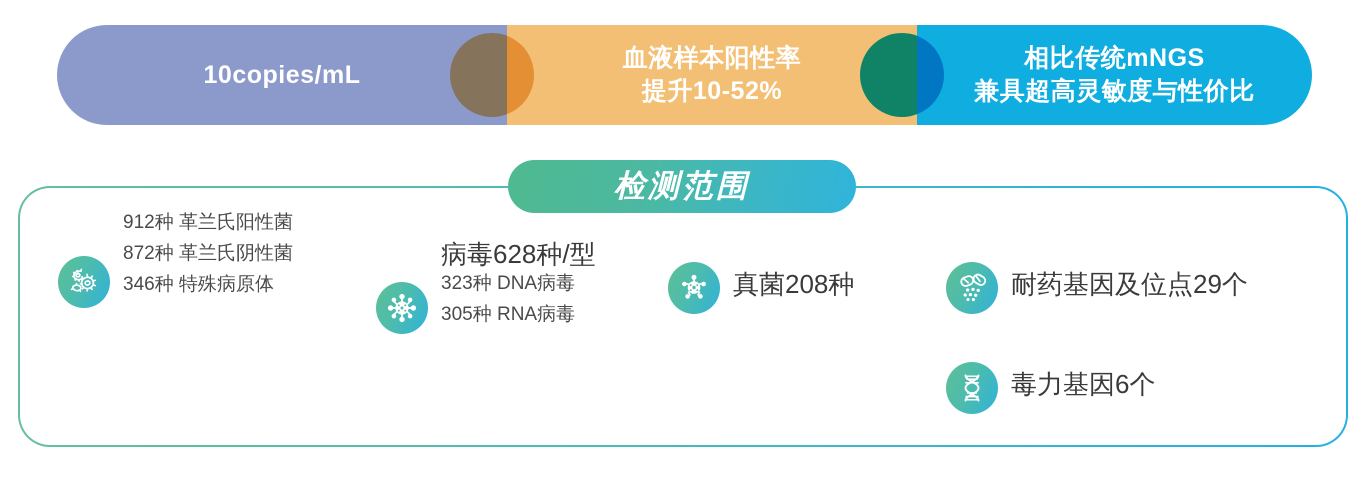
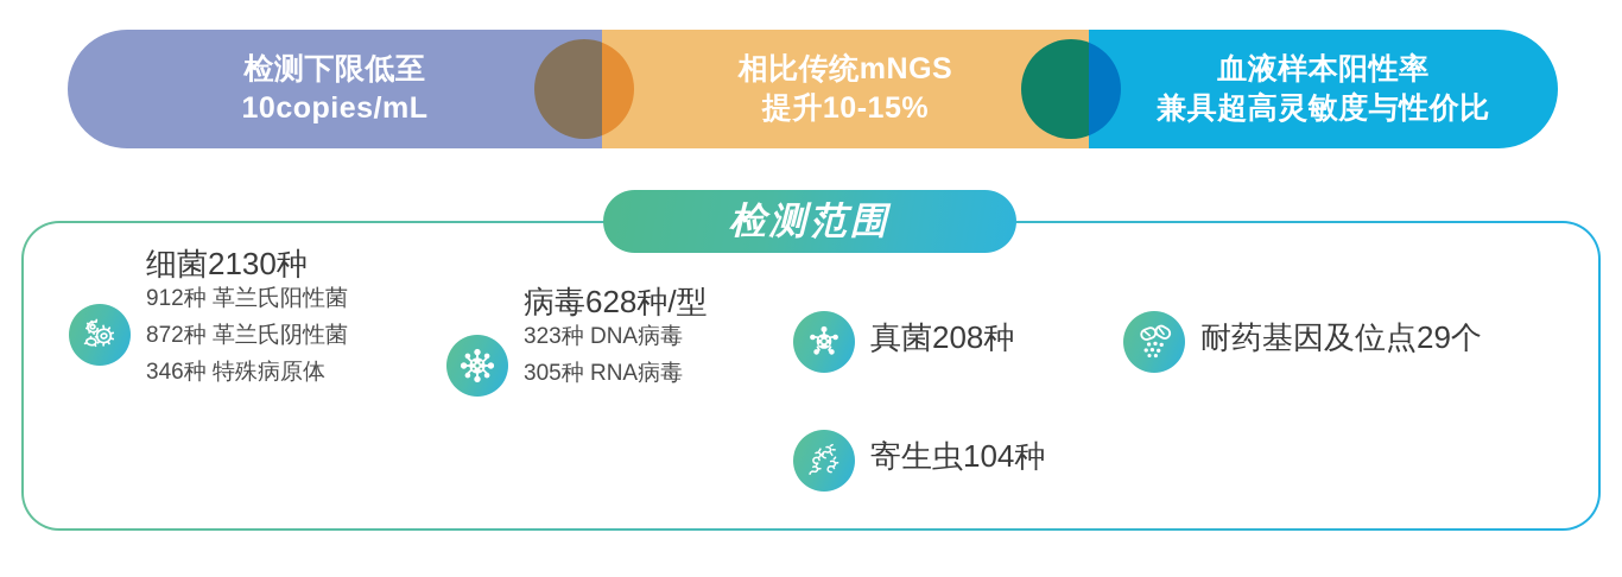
+ 检测下限低至
  10copies/mL
- 血液样本阳性率
+ 相比传统mNGS
- 提升10-52%
+ 提升10-15%
- 相比传统mNGS
+ 血液样本阳性率
  兼具超高灵敏度与性价比
  检测范围
+ 细菌2130种
  912种 革兰氏阳性菌
  872种 革兰氏阴性菌
  346种 特殊病原体
  病毒628种/型
  323种 DNA病毒
  305种 RNA病毒
  真菌208种
+ 寄生虫104种
  耐药基因及位点29个
- 毒力基因6个
